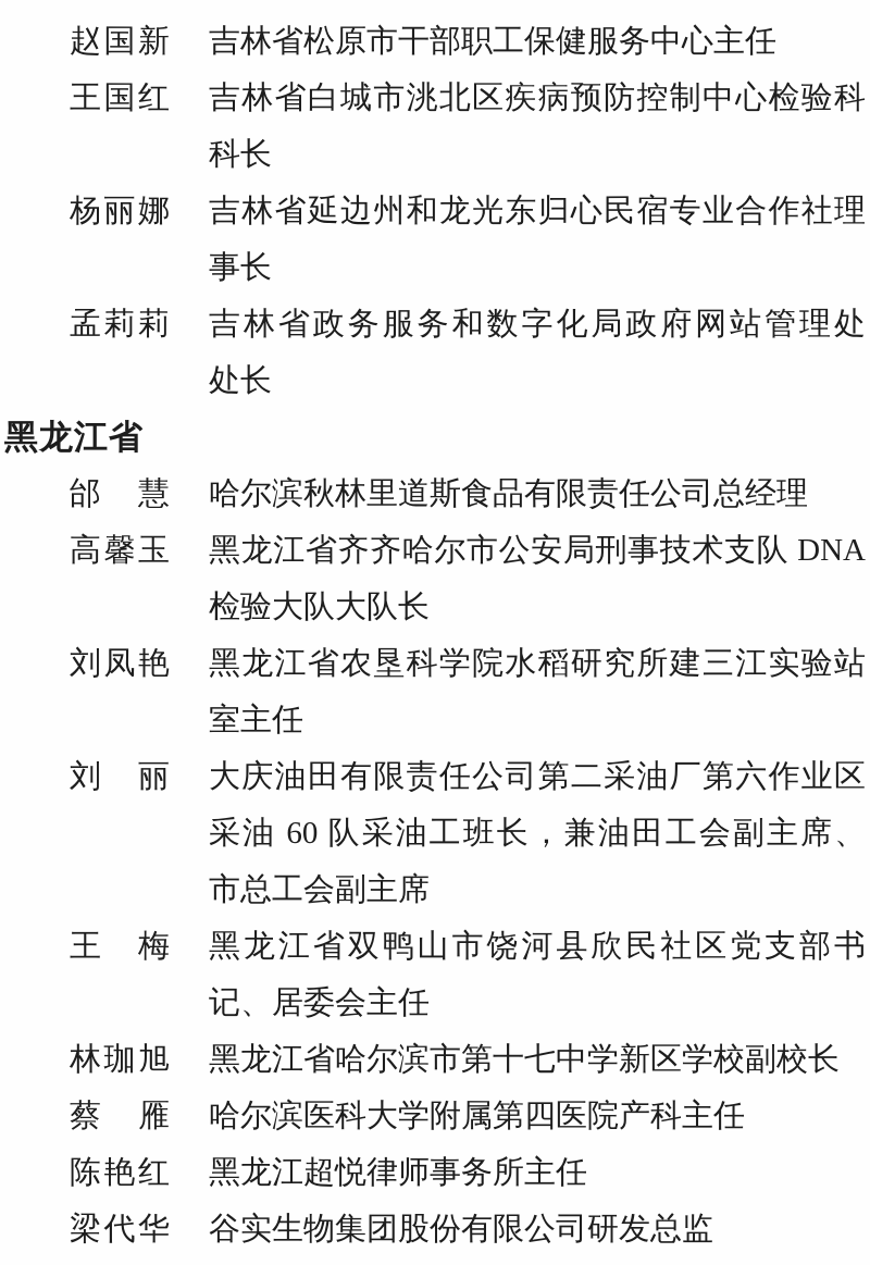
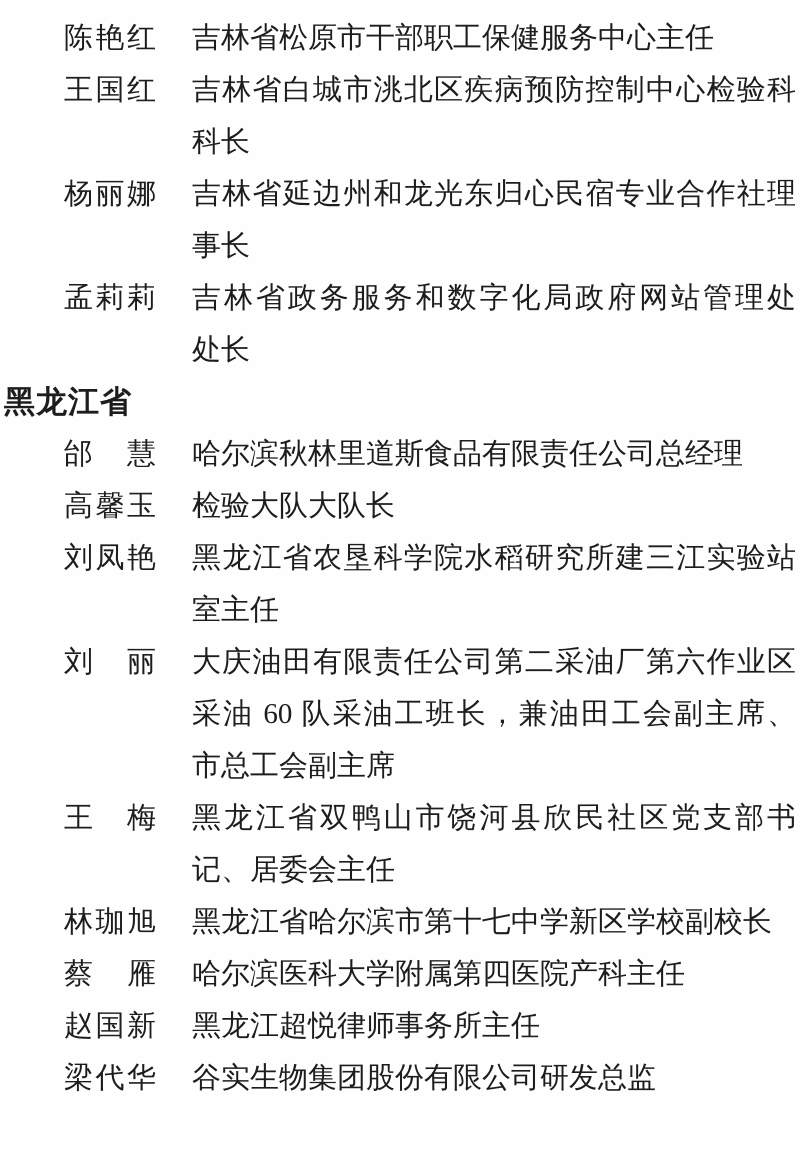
- 赵国新
+ 陈艳红
  吉林省松原市干部职工保健服务中心主任
  王国红
  吉林省白城市洮北区疾病预防控制中心检验科
  科长
  杨丽娜
  吉林省延边州和龙光东归心民宿专业合作社理
  事长
  孟莉莉
  吉林省政务服务和数字化局政府网站管理处
  处长
  黑龙江省
  邰 慧
  哈尔滨秋林里道斯食品有限责任公司总经理
  高馨玉
- 黑龙江省齐齐哈尔市公安局刑事技术支队 DNA
  检验大队大队长
  刘凤艳
  黑龙江省农垦科学院水稻研究所建三江实验站
  室主任
  刘 丽
  大庆油田有限责任公司第二采油厂第六作业区
  采油 60 队采油工班长，兼油田工会副主席、
  市总工会副主席
  王 梅
  黑龙江省双鸭山市饶河县欣民社区党支部书
  记、居委会主任
  林珈旭
  黑龙江省哈尔滨市第十七中学新区学校副校长
  蔡 雁
  哈尔滨医科大学附属第四医院产科主任
- 陈艳红
+ 赵国新
  黑龙江超悦律师事务所主任
  梁代华
  谷实生物集团股份有限公司研发总监
